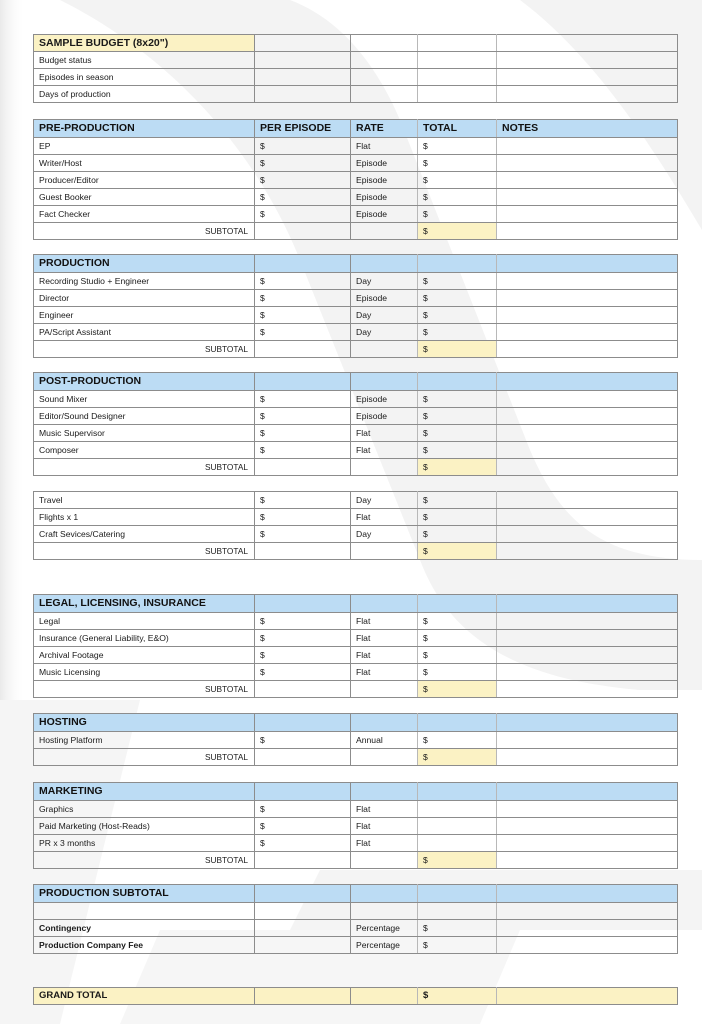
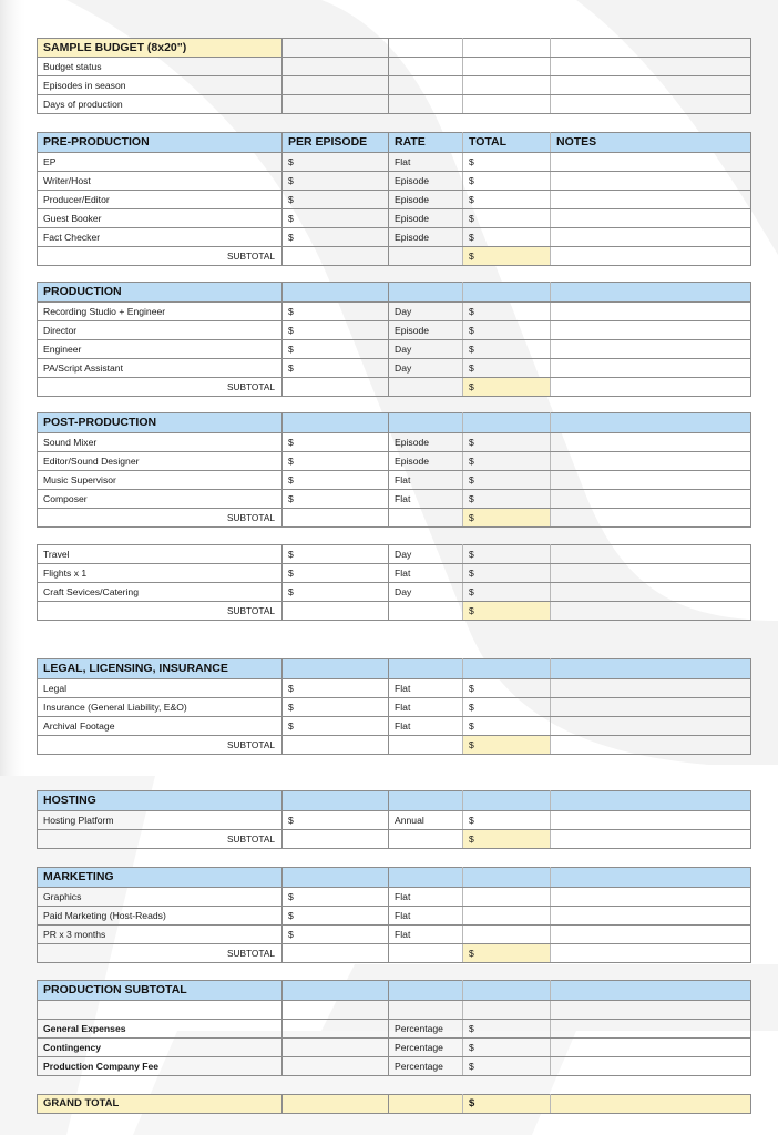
  SAMPLE BUDGET (8x20")
  Budget status
  Episodes in season
  Days of production
  PRE-PRODUCTION	PER EPISODE	RATE	TOTAL	NOTES
  EP	$	Flat	$
  Writer/Host	$	Episode	$
  Producer/Editor	$	Episode	$
  Guest Booker	$	Episode	$
  Fact Checker	$	Episode	$
  SUBTOTAL			$
  PRODUCTION
  Recording Studio + Engineer	$	Day	$
  Director	$	Episode	$
  Engineer	$	Day	$
  PA/Script Assistant	$	Day	$
  SUBTOTAL			$
  POST-PRODUCTION
  Sound Mixer	$	Episode	$
  Editor/Sound Designer	$	Episode	$
  Music Supervisor	$	Flat	$
  Composer	$	Flat	$
  SUBTOTAL			$
  Travel	$	Day	$
  Flights x 1	$	Flat	$
  Craft Sevices/Catering	$	Day	$
  SUBTOTAL			$
  LEGAL, LICENSING, INSURANCE
  Legal	$	Flat	$
  Insurance (General Liability, E&O)	$	Flat	$
  Archival Footage	$	Flat	$
- Music Licensing	$	Flat	$
  SUBTOTAL			$
  HOSTING
  Hosting Platform	$	Annual	$
  SUBTOTAL			$
  MARKETING
  Graphics	$	Flat
  Paid Marketing (Host-Reads)	$	Flat
  PR x 3 months	$	Flat
  SUBTOTAL			$
  PRODUCTION SUBTOTAL
+ General Expenses		Percentage	$
  Contingency		Percentage	$
  Production Company Fee		Percentage	$
  GRAND TOTAL			$
